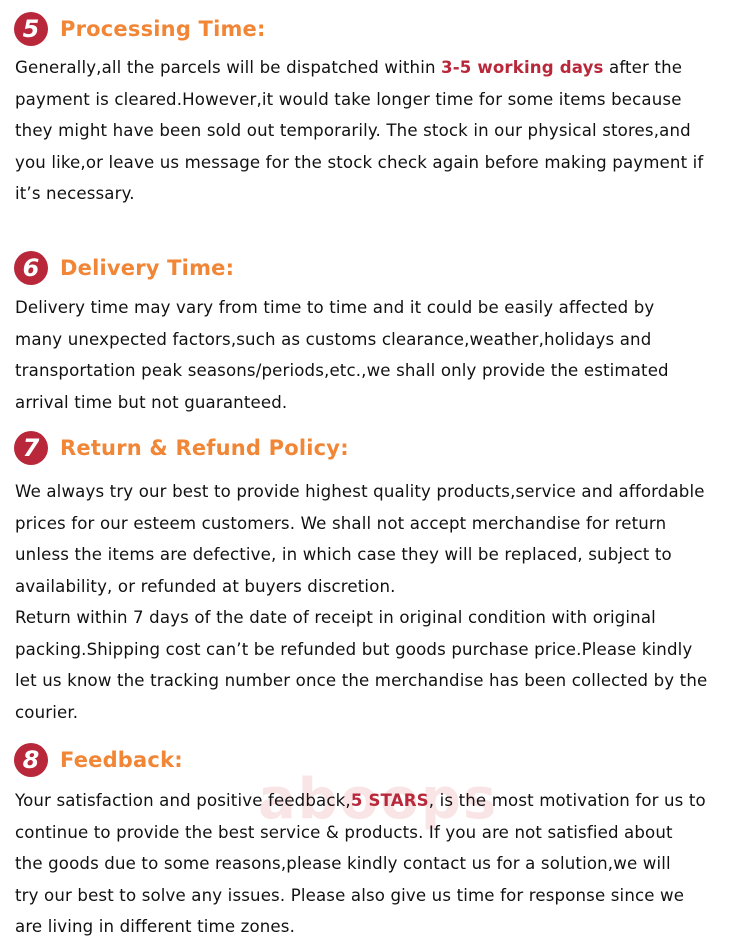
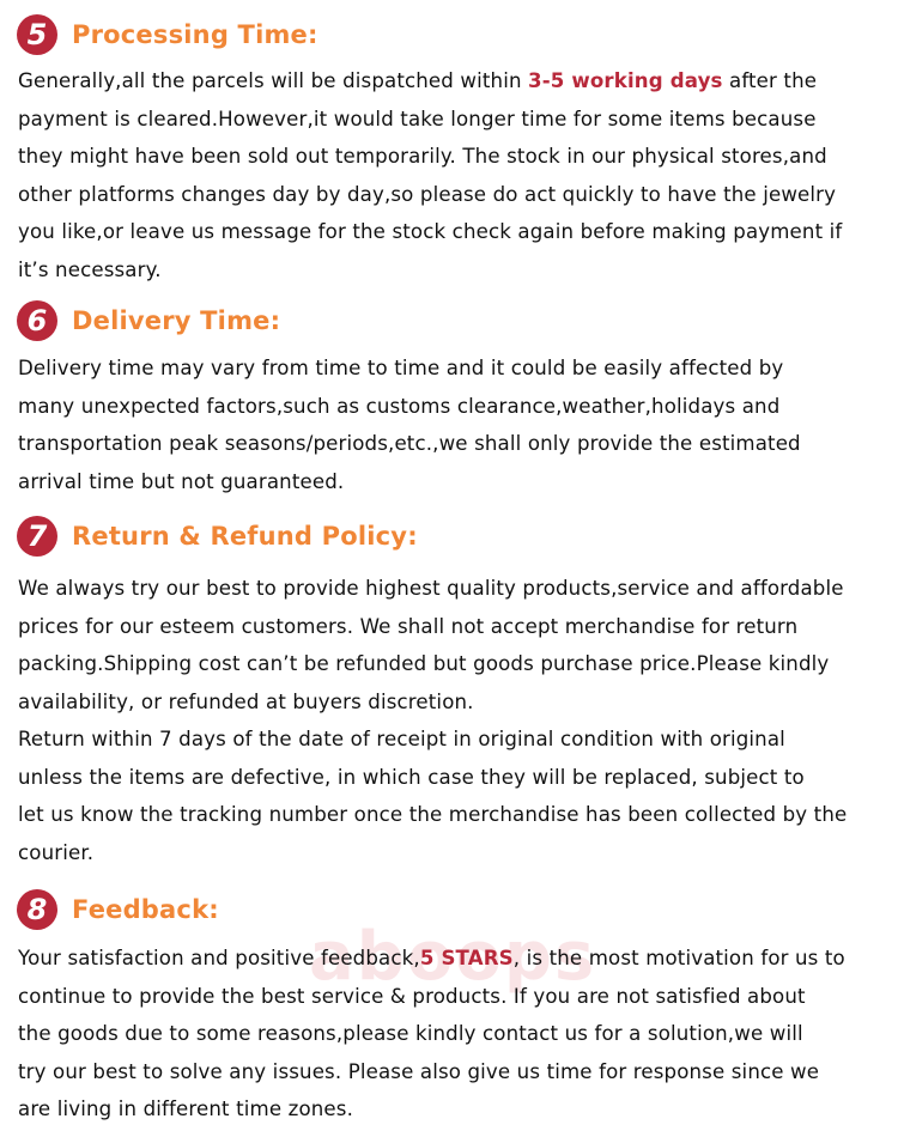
  aboops
  5
  Processing Time:
  Generally,all the parcels will be dispatched within 3-5 working days after the
  payment is cleared.However,it would take longer time for some items because
  they might have been sold out temporarily. The stock in our physical stores,and
+ other platforms changes day by day,so please do act quickly to have the jewelry
  you like,or leave us message for the stock check again before making payment if
  it’s necessary.
  6
  Delivery Time:
  Delivery time may vary from time to time and it could be easily affected by
  many unexpected factors,such as customs clearance,weather,holidays and
  transportation peak seasons/periods,etc.,we shall only provide the estimated
  arrival time but not guaranteed.
  7
  Return & Refund Policy:
  We always try our best to provide highest quality products,service and affordable
  prices for our esteem customers. We shall not accept merchandise for return
- unless the items are defective, in which case they will be replaced, subject to
+ packing.Shipping cost can’t be refunded but goods purchase price.Please kindly
  availability, or refunded at buyers discretion.
  Return within 7 days of the date of receipt in original condition with original
- packing.Shipping cost can’t be refunded but goods purchase price.Please kindly
+ unless the items are defective, in which case they will be replaced, subject to
  let us know the tracking number once the merchandise has been collected by the
  courier.
  8
  Feedback:
  Your satisfaction and positive feedback,5 STARS, is the most motivation for us to
  continue to provide the best service & products. If you are not satisfied about
  the goods due to some reasons,please kindly contact us for a solution,we will
  try our best to solve any issues. Please also give us time for response since we
  are living in different time zones.
